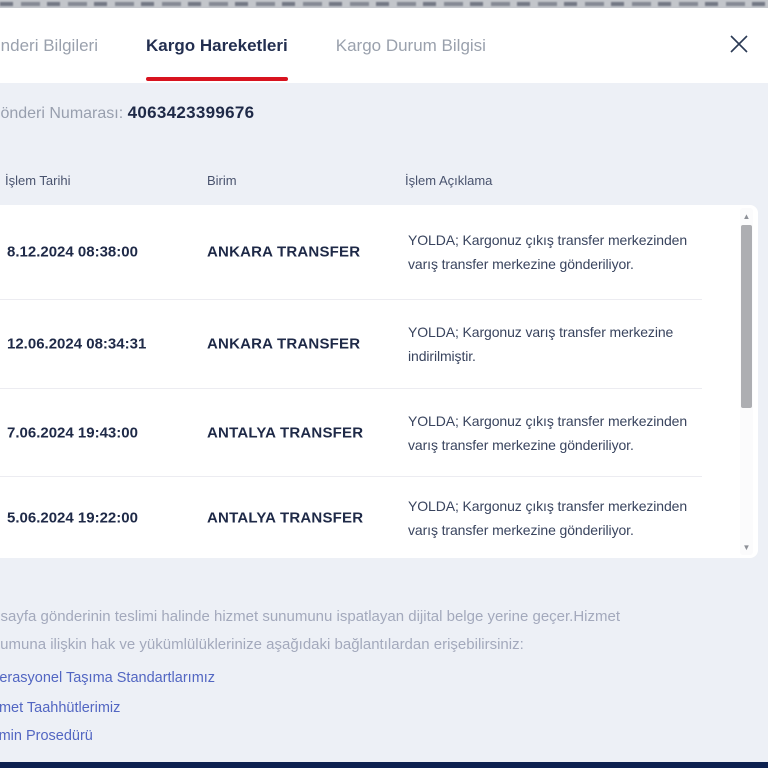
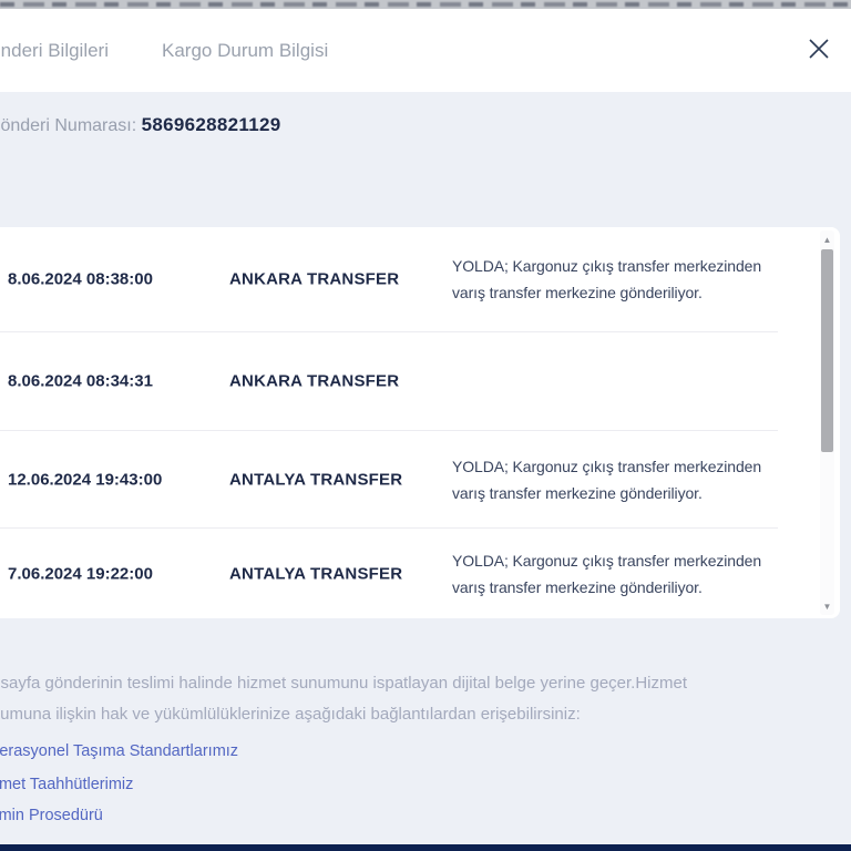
  nderi Bilgileri
- Kargo Hareketleri
  Kargo Durum Bilgisi
- önderi Numarası: 4063423399676
+ önderi Numarası: 5869628821129
- İşlem Tarihi
- Birim
- İşlem Açıklama
- 8.12.2024 08:38:00
+ 8.06.2024 08:38:00
  ANKARA TRANSFER
  YOLDA; Kargonuz çıkış transfer merkezinden varış transfer merkezine gönderiliyor.
- 12.06.2024 08:34:31
+ 8.06.2024 08:34:31
  ANKARA TRANSFER
- YOLDA; Kargonuz varış transfer merkezine indirilmiştir.
- 7.06.2024 19:43:00
+ 12.06.2024 19:43:00
  ANTALYA TRANSFER
  YOLDA; Kargonuz çıkış transfer merkezinden varış transfer merkezine gönderiliyor.
- 5.06.2024 19:22:00
+ 7.06.2024 19:22:00
  ANTALYA TRANSFER
  YOLDA; Kargonuz çıkış transfer merkezinden varış transfer merkezine gönderiliyor.
  ▲
  ▼
  sayfa gönderinin teslimi halinde hizmet sunumunu ispatlayan dijital belge yerine geçer.Hizmet
  umuna ilişkin hak ve yükümlülüklerinize aşağıdaki bağlantılardan erişebilirsiniz:
  erasyonel Taşıma Standartlarımız
  met Taahhütlerimiz
  min Prosedürü
